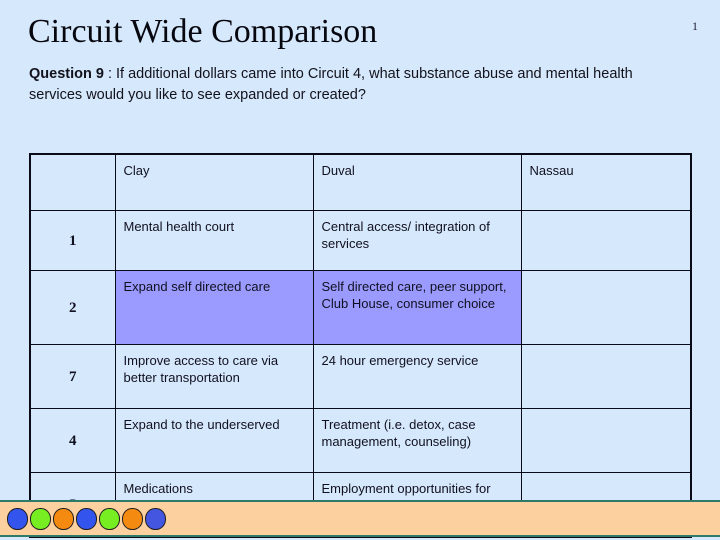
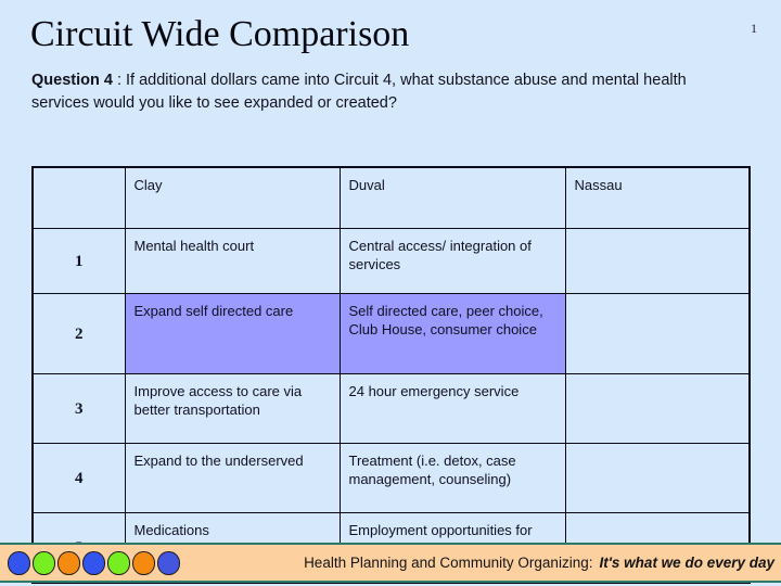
  1
  Circuit Wide Comparison
- Question 9 : If additional dollars came into Circuit 4, what substance abuse and mental health services would you like to see expanded or created?
+ Question 4 : If additional dollars came into Circuit 4, what substance abuse and mental health services would you like to see expanded or created?
  	Clay	Duval	Nassau
  1	Mental health court	Central access/ integration of services
- 2	Expand self directed care	Self directed care, peer support, Club House, consumer choice
+ 2	Expand self directed care	Self directed care, peer choice, Club House, consumer choice
- 7	Improve access to care via better transportation	24 hour emergency service
+ 3	Improve access to care via better transportation	24 hour emergency service
  4	Expand to the underserved	Treatment (i.e. detox, case management, counseling)
  	Medications	Employment opportunities for
+ Health Planning and Community Organizing: It's what we do every day
